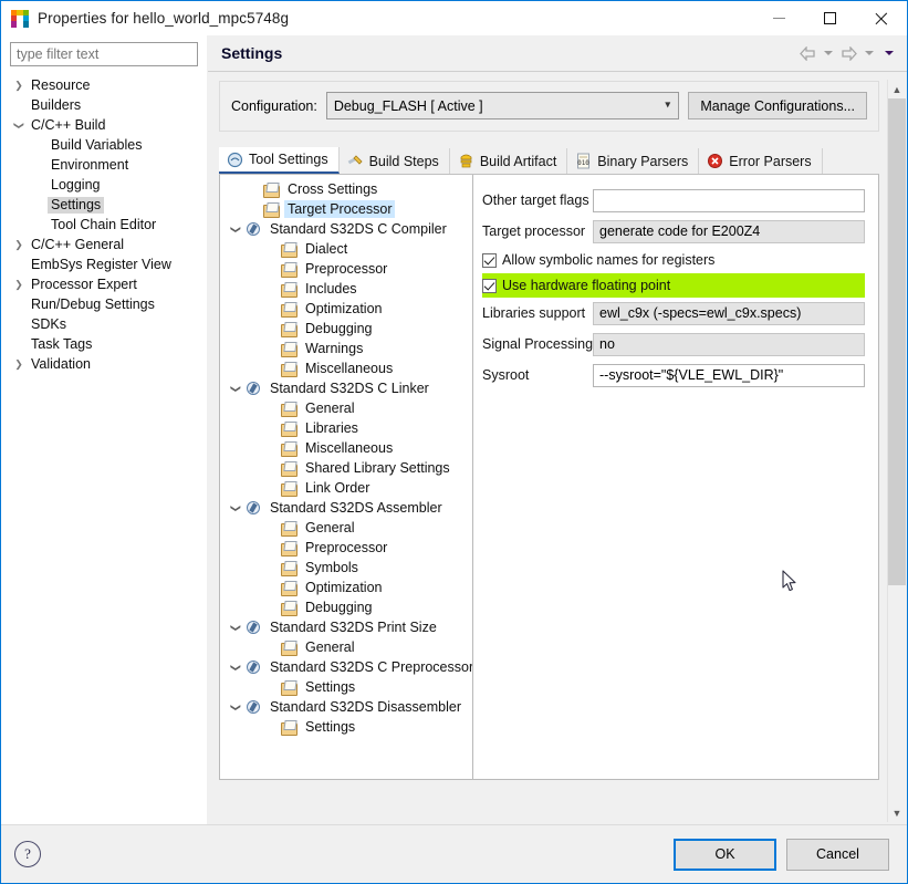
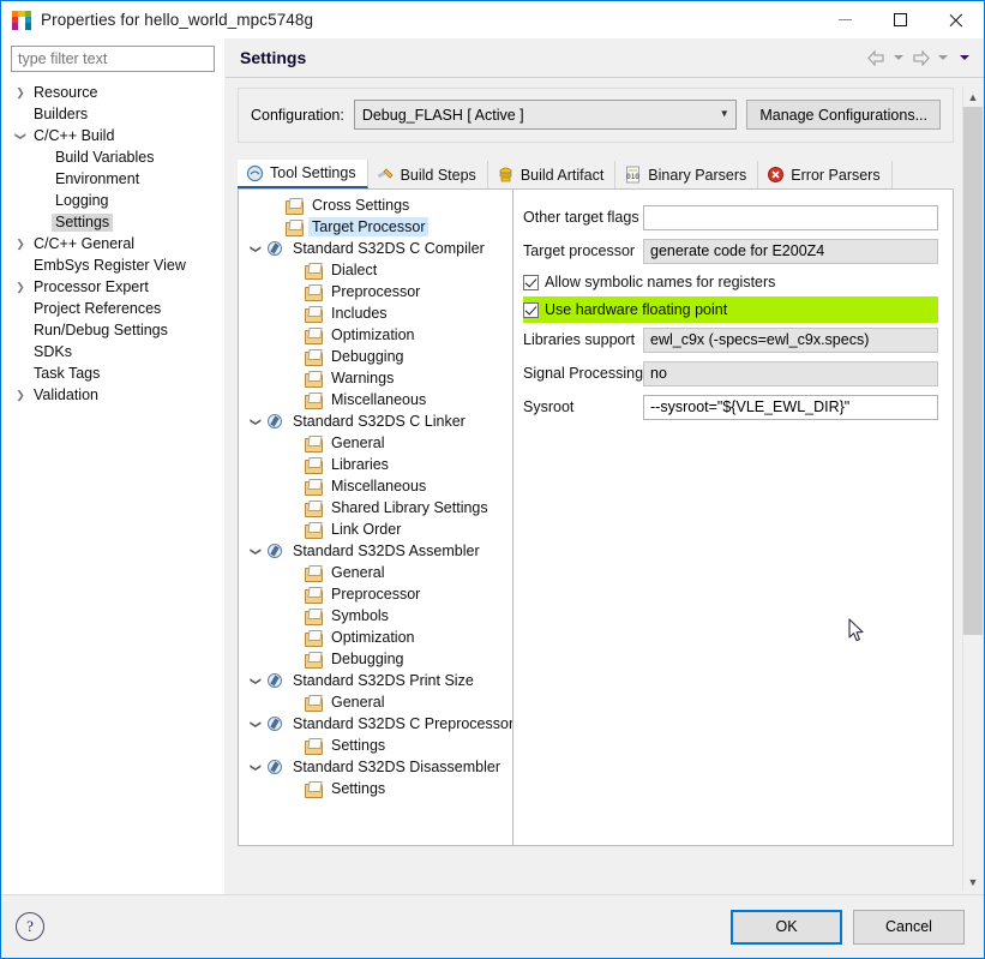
  Properties for hello_world_mpc5748g
  type filter text
  ❯
  Resource
  Builders
  C/C++ Build
  Build Variables
  Environment
  Logging
  Settings
- Tool Chain Editor
  ❯
  C/C++ General
  EmbSys Register View
  ❯
  Processor Expert
+ Project References
  Run/Debug Settings
  SDKs
  Task Tags
  ❯
  Validation
  Settings
  Configuration:
  Debug_FLASH [ Active ]
  ▾
  Manage Configurations...
  Tool Settings
  Build Steps
  Build Artifact
  Binary Parsers
  Error Parsers
  Cross Settings
  Target Processor
  Standard S32DS C Compiler
  Dialect
  Preprocessor
  Includes
  Optimization
  Debugging
  Warnings
  Miscellaneous
  Standard S32DS C Linker
  General
  Libraries
  Miscellaneous
  Shared Library Settings
  Link Order
  Standard S32DS Assembler
  General
  Preprocessor
  Symbols
  Optimization
  Debugging
  Standard S32DS Print Size
  General
  Standard S32DS C Preprocessor
  Settings
  Standard S32DS Disassembler
  Settings
  Other target flags
  Target processor
  generate code for E200Z4
  Allow symbolic names for registers
  Use hardware floating point
  Libraries support
  ewl_c9x (-specs=ewl_c9x.specs)
  Signal Processing
  no
  Sysroot
  --sysroot="${VLE_EWL_DIR}"
  ▲
  ▼
  ?
  OK
  Cancel
